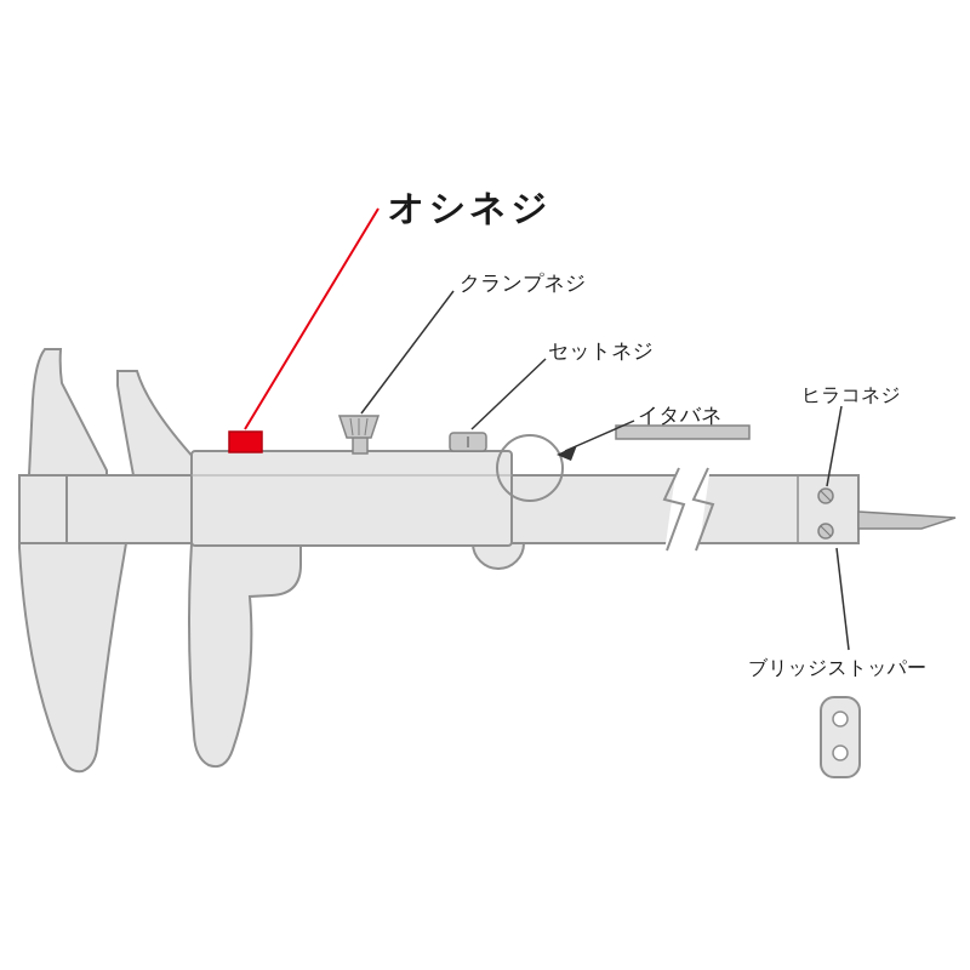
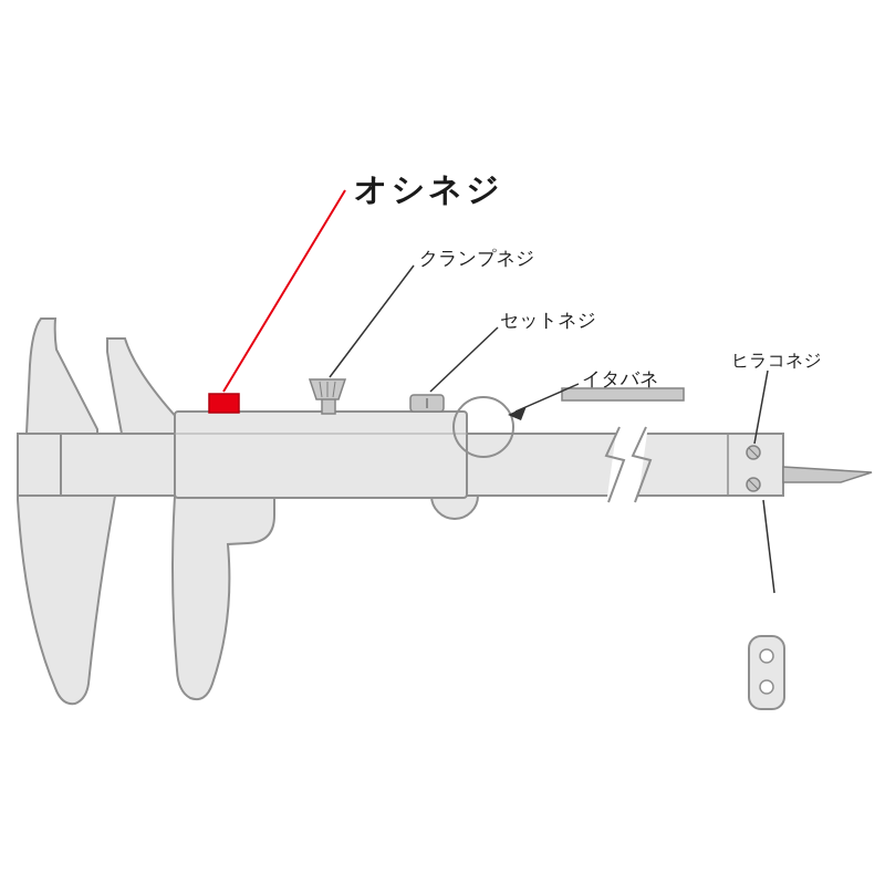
  オシネジ
  クランプネジ
  セットネジ
  イタバネ
  ヒラコネジ
- ブリッジストッパー
